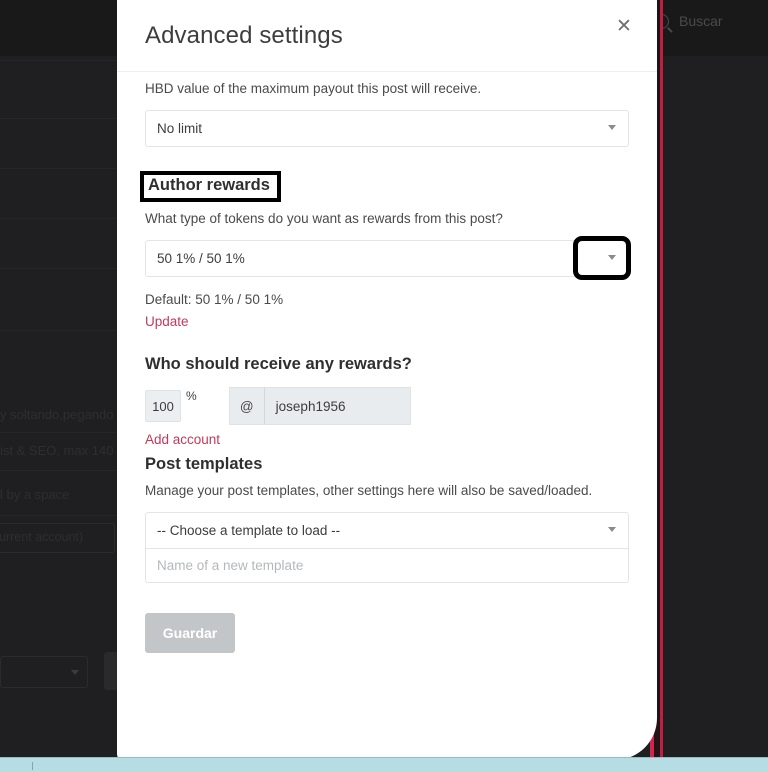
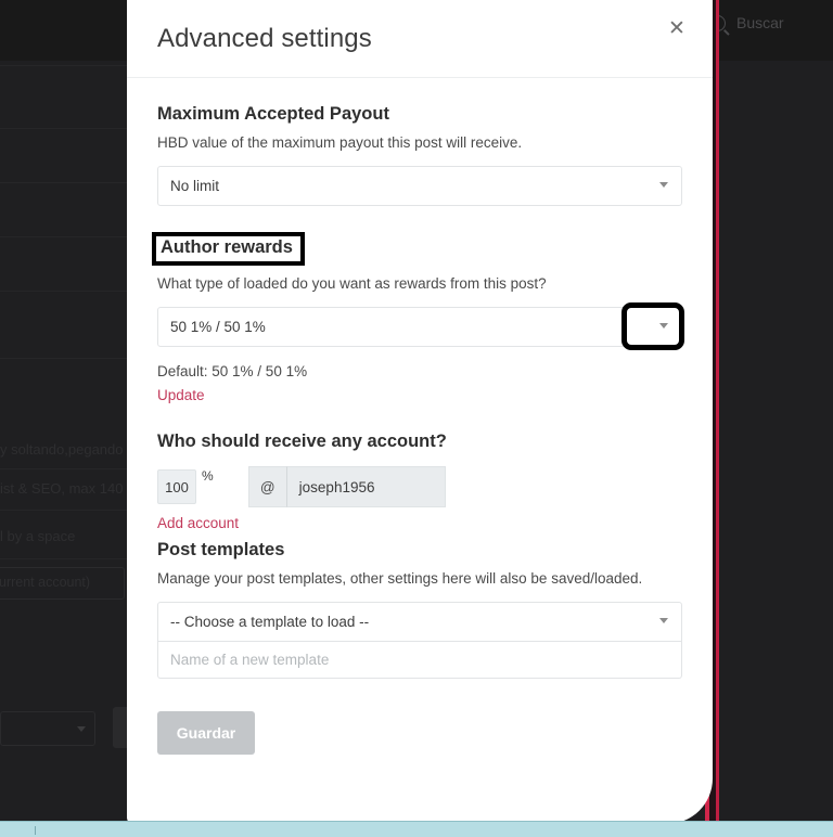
  Buscar
  Advanced settings
  ✕
+ Maximum Accepted Payout
  HBD value of the maximum payout this post will receive.
  No limit
  Author rewards
- What type of tokens do you want as rewards from this post?
+ What type of loaded do you want as rewards from this post?
  50 1% / 50 1%
  Default: 50 1% / 50 1%
  Update
- Who should receive any rewards?
+ Who should receive any account?
  100
  %
  @
  joseph1956
  Add account
  Post templates
  Manage your post templates, other settings here will also be saved/loaded.
  -- Choose a template to load --
  Name of a new template
  Guardar
